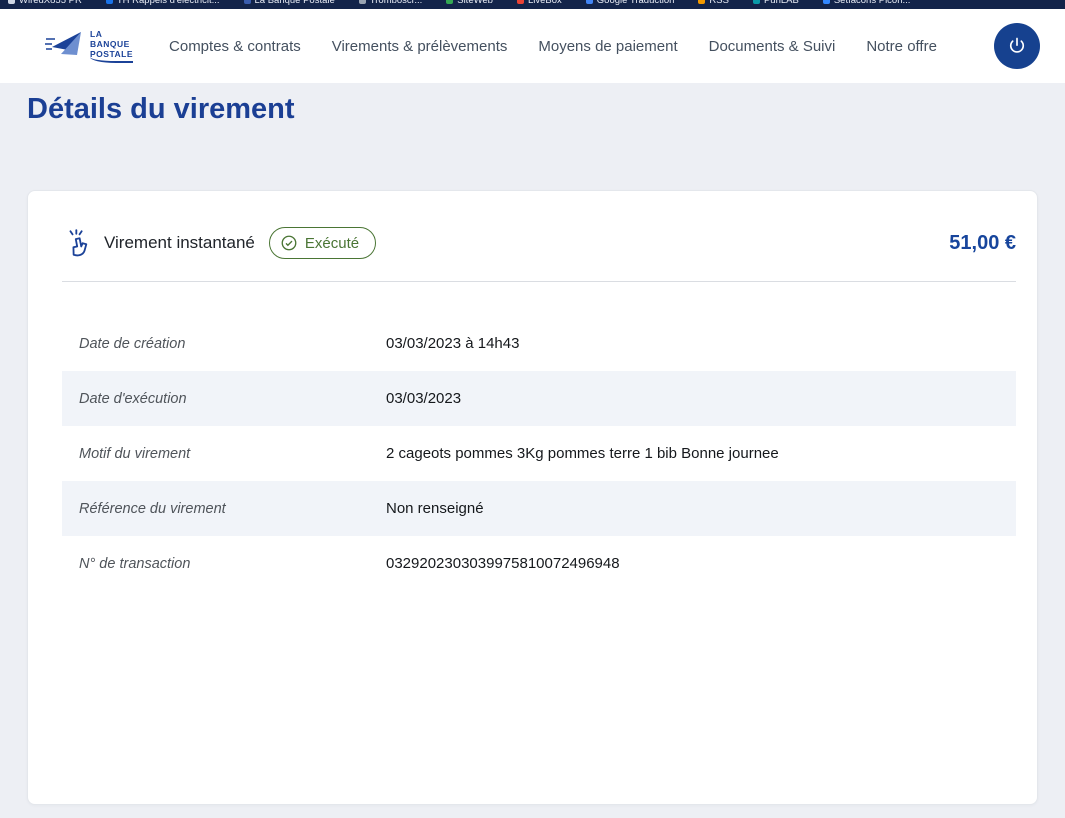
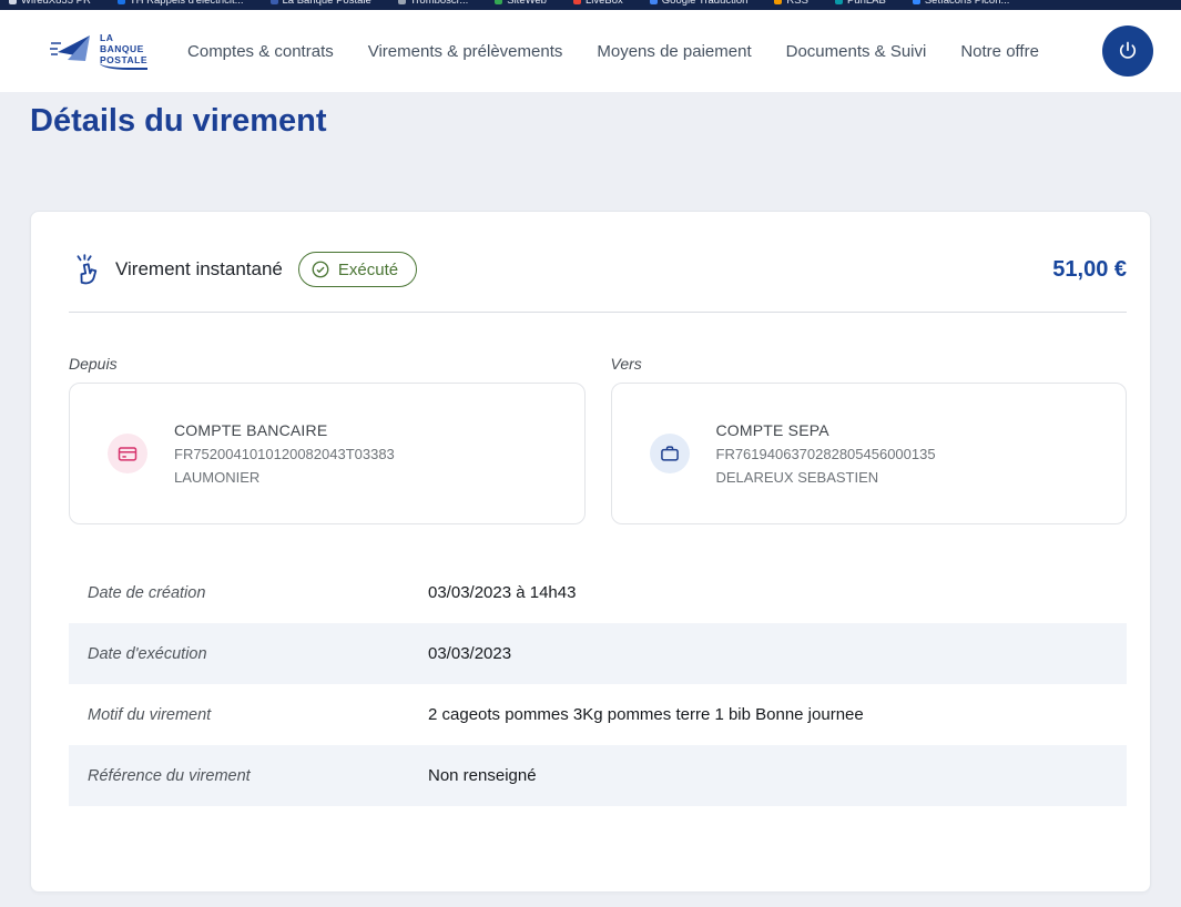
  WiredX855 PR
  TH Rappels d'electricit...
  La Banque Postale
  Tromboscr...
  SiteWeb
  LiveBox
  Google Traduction
  RSS
  PunLAB
  Setfacons Picon...
  LA
  BANQUE
  POSTALE
  Comptes & contrats
  Virements & prélèvements
  Moyens de paiement
  Documents & Suivi
  Notre offre
  Détails du virement
  Virement instantané
  Exécuté
  51,00 €
+ Depuis
+ COMPTE BANCAIRE
+ FR7520041010120082043T03383
+ LAUMONIER
+ Vers
+ COMPTE SEPA
+ FR7619406370282805456000135
+ DELAREUX SEBASTIEN
  Date de création
  03/03/2023 à 14h43
  Date d'exécution
  03/03/2023
  Motif du virement
  2 cageots pommes 3Kg pommes terre 1 bib Bonne journee
  Référence du virement
  Non renseigné
- N° de transaction
- 0329202303039975810072496948
